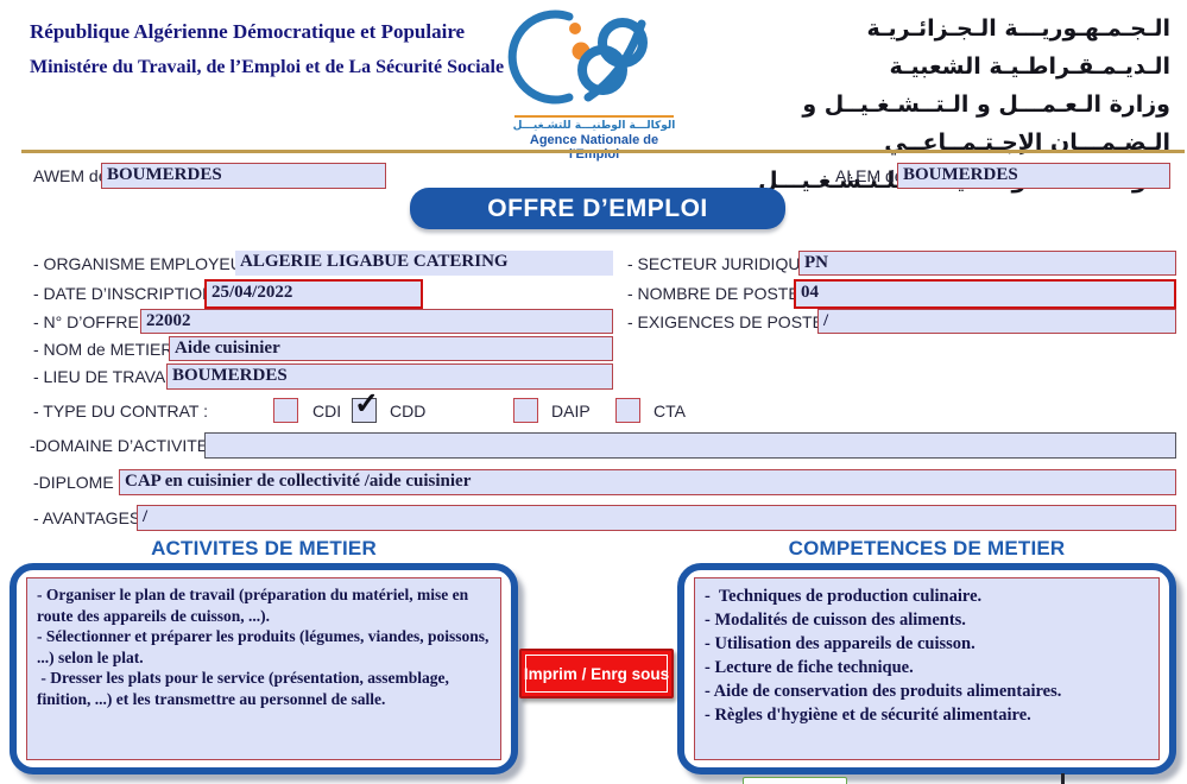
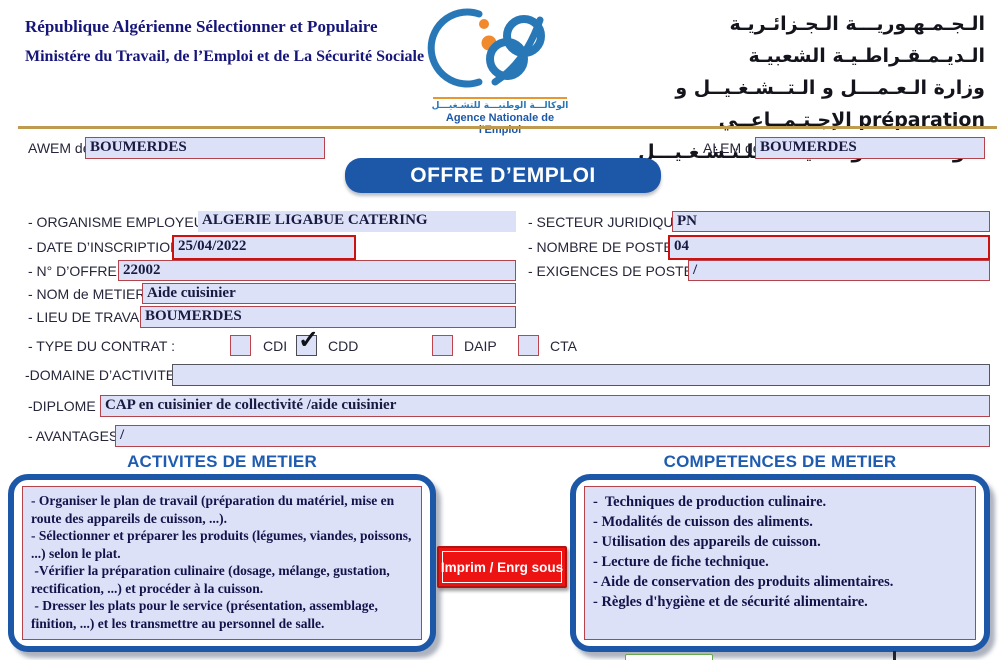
- République Algérienne Démocratique et Populaire
+ République Algérienne Sélectionner et Populaire
  Ministére du Travail, de l’Emploi et de La Sécurité Sociale
  الوكالـــة الوطنيـــة للتشـغيـــل
  Agence Nationale de l'Emploi
  الـجـمـهـوريـــة الـجـزائـريـة الـديـمـقـراطـيـة الشعبيـة
- وزارة الـعـمـــل و الـتــشـغـيــل و الـضـمـــان الإجـتـمــاعــي
+ وزارة الـعـمـــل و الـتــشـغـيــل و préparation الإجـتـمــاعــي
  AWEM d
  BOUMERDES
  ALEM d
  BOUMERDES
  OFFRE D’EMPLOI
  - ORGANISME EMPLOYE
  ALGERIE LIGABUE CATERING
  - DATE D’INSCRIPTIO
  25/04/2022
  - N° D’OFFRE
  22002
  - NOM de METIER
  Aide cuisinier
  - LIEU DE TRAVA
  BOUMERDES
  - SECTEUR JURIDIQU
  PN
  - NOMBRE DE POST
  04
  - EXIGENCES DE POST
  /
  - TYPE DU CONTRAT :
  CDI
  ✓
  CDD
  DAIP
  CTA
  -DOMAINE D’ACTIVITE
  -DIPLOME
  CAP en cuisinier de collectivité /aide cuisinier
  - AVANTAGES
  /
  ACTIVITES DE METIER
  COMPETENCES DE METIER
  - Organiser le plan de travail (préparation du matériel, mise en route des appareils de cuisson, ...).
  - Sélectionner et préparer les produits (légumes, viandes, poissons, ...) selon le plat.
+ -Vérifier la préparation culinaire (dosage, mélange, gustation, rectification, ...) et procéder à la cuisson.
  - Dresser les plats pour le service (présentation, assemblage, finition, ...) et les transmettre au personnel de salle.
  - Techniques de production culinaire.
  - Modalités de cuisson des aliments.
  - Utilisation des appareils de cuisson.
  - Lecture de fiche technique.
  - Aide de conservation des produits alimentaires.
  - Règles d'hygiène et de sécurité alimentaire.
  Imprim / Enrg sous
